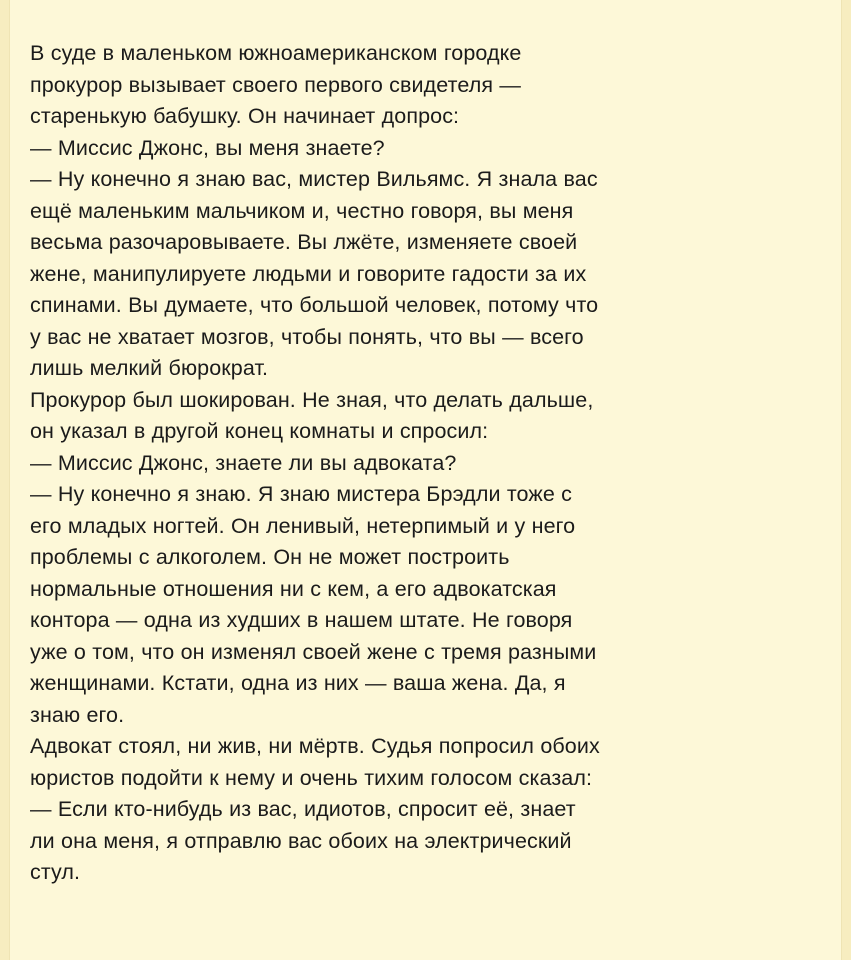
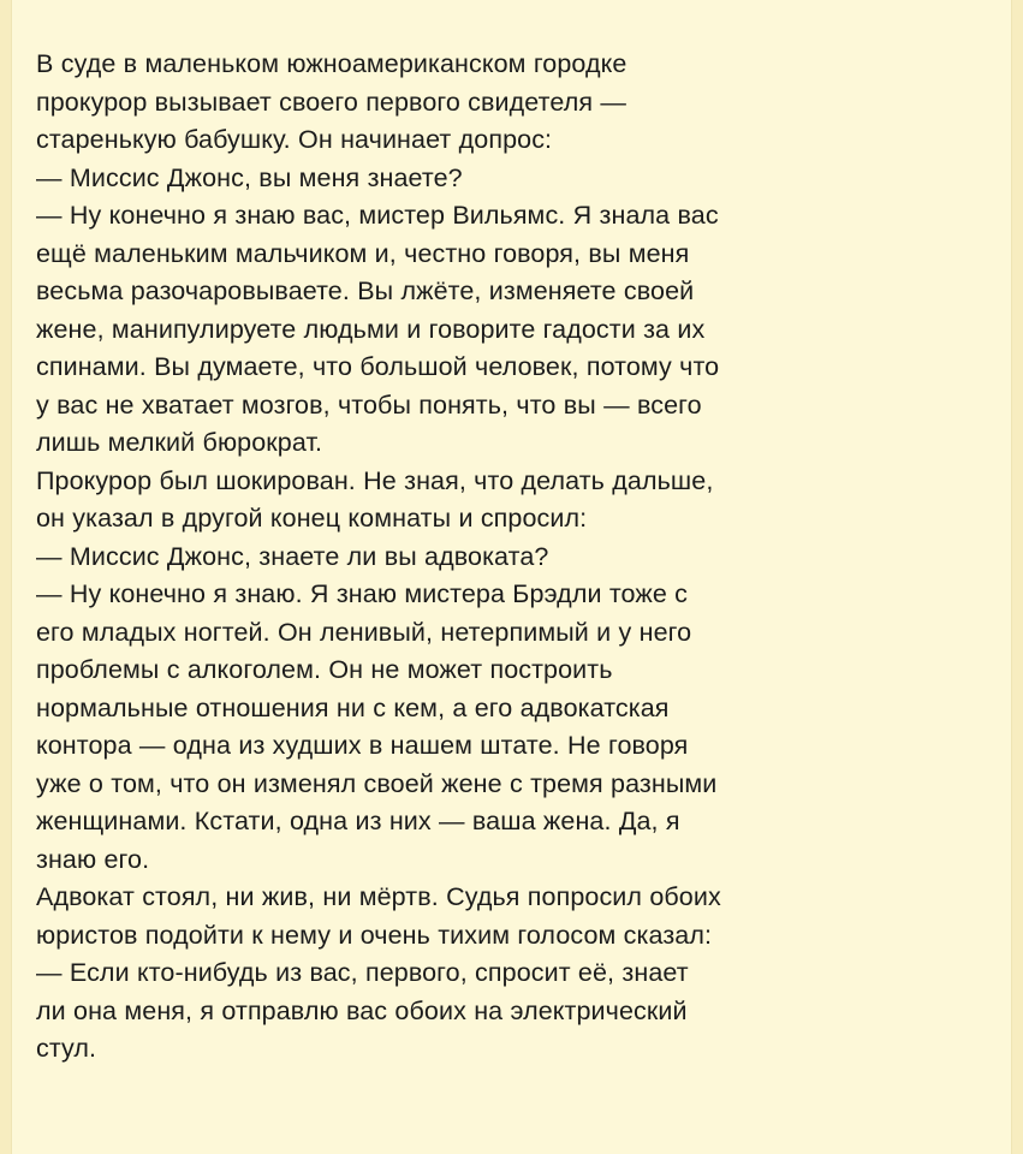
  В суде в маленьком южноамериканском городке
  прокурор вызывает своего первого свидетеля —
  старенькую бабушку. Он начинает допрос:
  — Миссис Джонс, вы меня знаете?
  — Ну конечно я знаю вас, мистер Вильямс. Я знала вас
  ещё маленьким мальчиком и, честно говоря, вы меня
  весьма разочаровываете. Вы лжёте, изменяете своей
  жене, манипулируете людьми и говорите гадости за их
  спинами. Вы думаете, что большой человек, потому что
  у вас не хватает мозгов, чтобы понять, что вы — всего
  лишь мелкий бюрократ.
  Прокурор был шокирован. Не зная, что делать дальше,
  он указал в другой конец комнаты и спросил:
  — Миссис Джонс, знаете ли вы адвоката?
  — Ну конечно я знаю. Я знаю мистера Брэдли тоже с
  его младых ногтей. Он ленивый, нетерпимый и у него
  проблемы с алкоголем. Он не может построить
  нормальные отношения ни с кем, а его адвокатская
  контора — одна из худших в нашем штате. Не говоря
  уже о том, что он изменял своей жене с тремя разными
  женщинами. Кстати, одна из них — ваша жена. Да, я
  знаю его.
  Адвокат стоял, ни жив, ни мёртв. Судья попросил обоих
  юристов подойти к нему и очень тихим голосом сказал:
- — Если кто-нибудь из вас, идиотов, спросит её, знает
+ — Если кто-нибудь из вас, первого, спросит её, знает
  ли она меня, я отправлю вас обоих на электрический
  стул.
